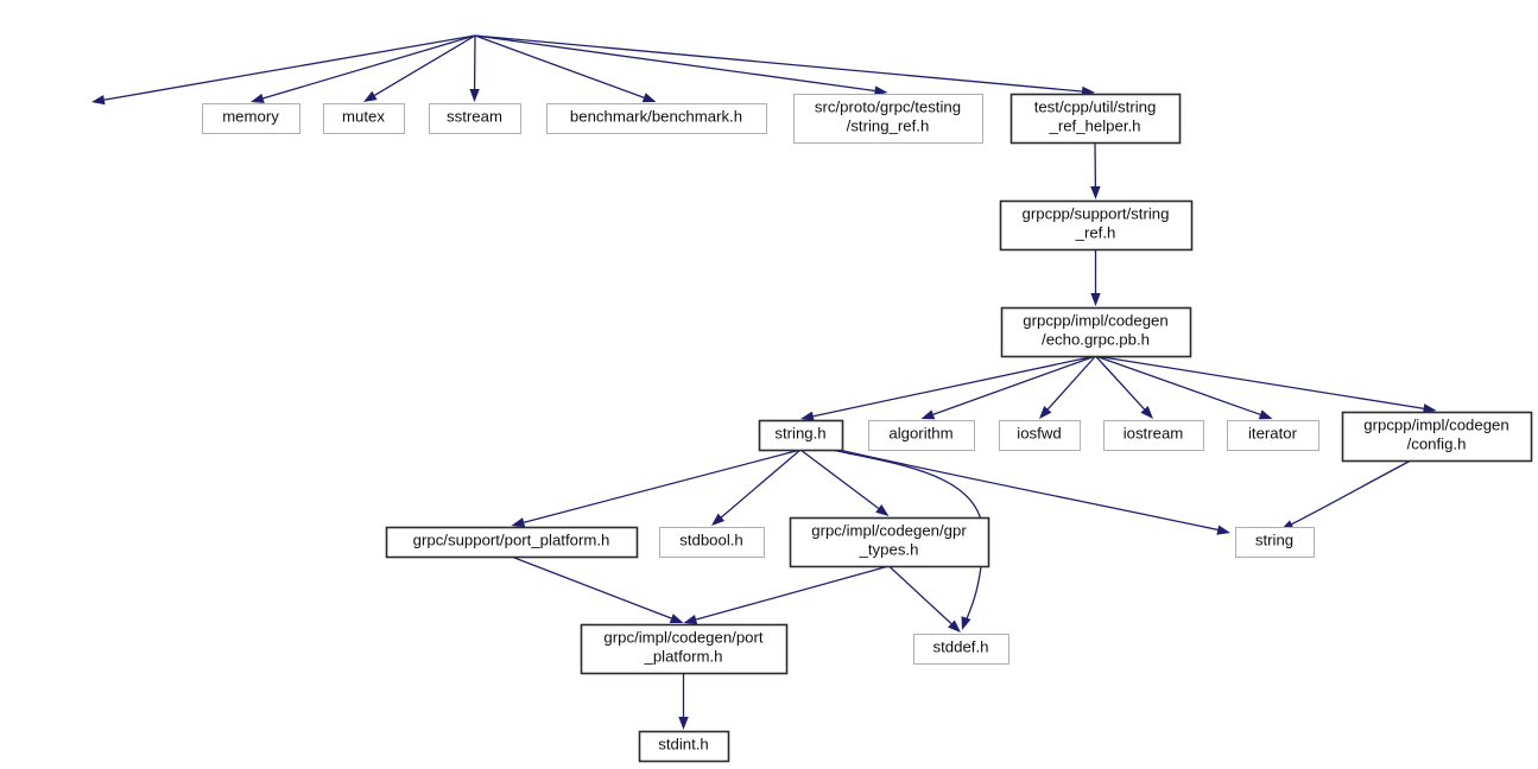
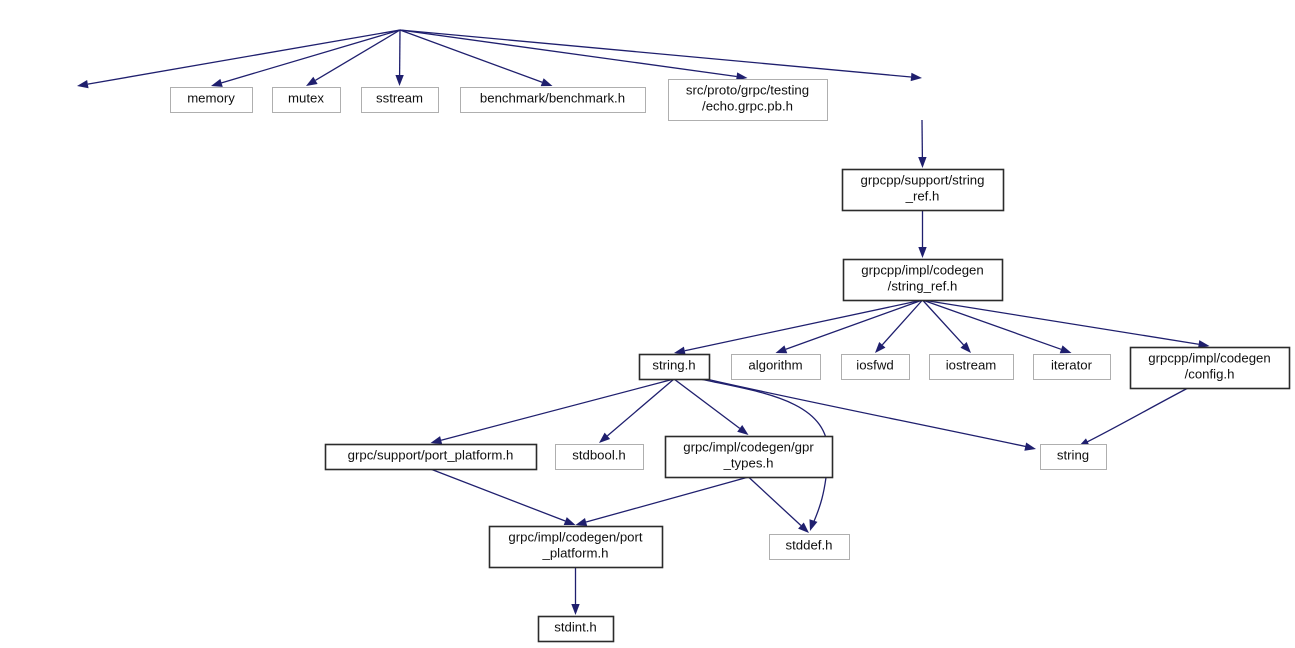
  memory
  mutex
  sstream
  benchmark/benchmark.h
- src/proto/grpc/testing /string_ref.h
+ src/proto/grpc/testing /echo.grpc.pb.h
- test/cpp/util/string _ref_helper.h
  grpcpp/support/string _ref.h
- grpcpp/impl/codegen /echo.grpc.pb.h
+ grpcpp/impl/codegen /string_ref.h
  string.h
  algorithm
  iosfwd
  iostream
  iterator
  grpcpp/impl/codegen /config.h
  grpc/support/port_platform.h
  stdbool.h
  grpc/impl/codegen/gpr _types.h
  string
  grpc/impl/codegen/port _platform.h
  stddef.h
  stdint.h
